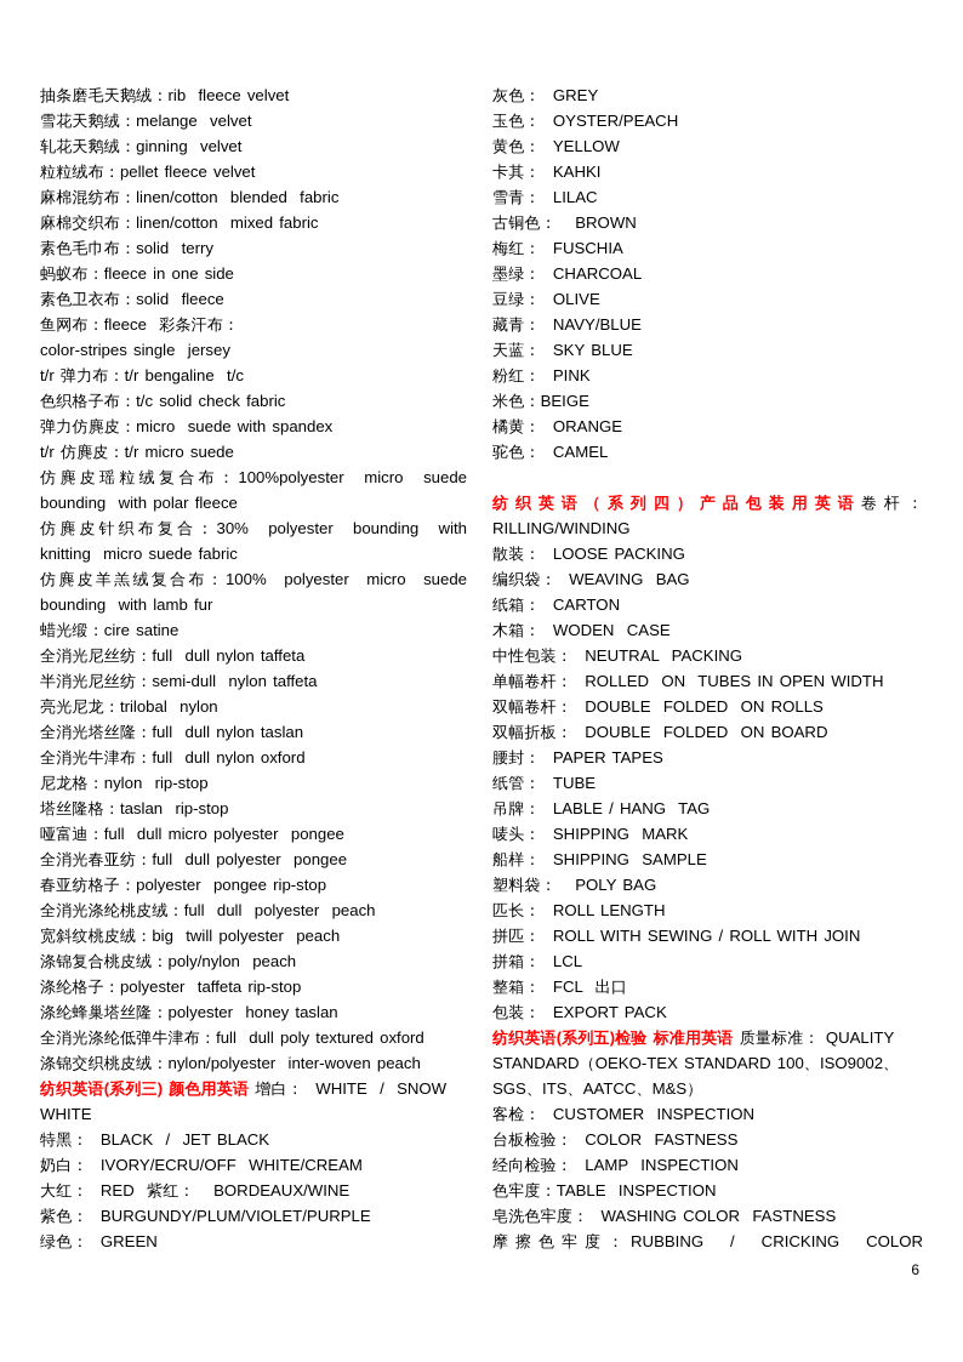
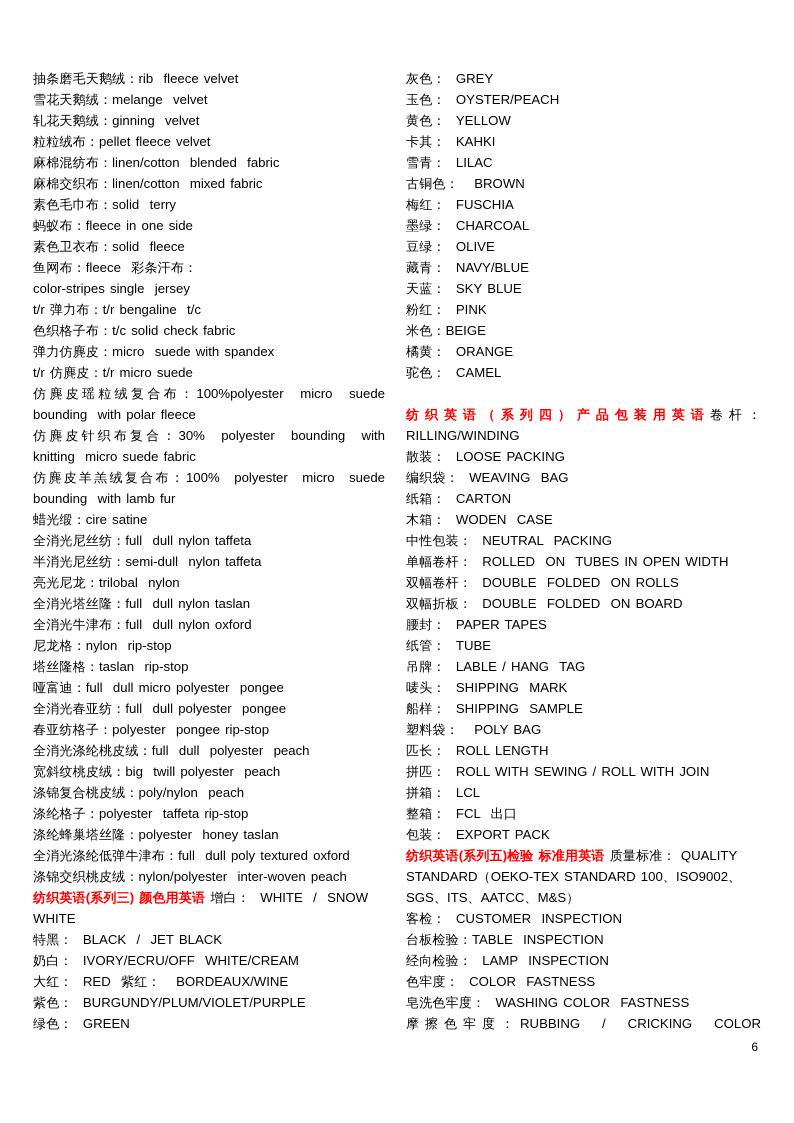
  抽条磨毛天鹅绒：rib fleece velvet
  雪花天鹅绒：melange velvet
  轧花天鹅绒：ginning velvet
  粒粒绒布：pellet fleece velvet
  麻棉混纺布：linen/cotton blended fabric
  麻棉交织布：linen/cotton mixed fabric
  素色毛巾布：solid terry
  蚂蚁布：fleece in one side
  素色卫衣布：solid fleece
  鱼网布：fleece 彩条汗布：
  color-stripes single jersey
  t/r 弹力布：t/r bengaline t/c
  色织格子布：t/c solid check fabric
  弹力仿麂皮：micro suede with spandex
  t/r 仿麂皮：t/r micro suede
  仿麂皮瑶粒绒复合布：100%polyester micro suede
  bounding with polar fleece
  仿麂皮针织布复合：30% polyester bounding with
  knitting micro suede fabric
  仿麂皮羊羔绒复合布：100% polyester micro suede
  bounding with lamb fur
  蜡光缎：cire satine
  全消光尼丝纺：full dull nylon taffeta
  半消光尼丝纺：semi-dull nylon taffeta
  亮光尼龙：trilobal nylon
  全消光塔丝隆：full dull nylon taslan
  全消光牛津布：full dull nylon oxford
  尼龙格：nylon rip-stop
  塔丝隆格：taslan rip-stop
  哑富迪：full dull micro polyester pongee
  全消光春亚纺：full dull polyester pongee
  春亚纺格子：polyester pongee rip-stop
  全消光涤纶桃皮绒：full dull polyester peach
  宽斜纹桃皮绒：big twill polyester peach
  涤锦复合桃皮绒：poly/nylon peach
  涤纶格子：polyester taffeta rip-stop
  涤纶蜂巢塔丝隆：polyester honey taslan
  全消光涤纶低弹牛津布：full dull poly textured oxford
  涤锦交织桃皮绒：nylon/polyester inter-woven peach
  纺织英语(系列三) 颜色用英语 增白： WHITE / SNOW
  WHITE
  特黑： BLACK / JET BLACK
  奶白： IVORY/ECRU/OFF WHITE/CREAM
  大红： RED 紫红： BORDEAUX/WINE
  紫色： BURGUNDY/PLUM/VIOLET/PURPLE
  绿色： GREEN
  灰色： GREY
  玉色： OYSTER/PEACH
  黄色： YELLOW
  卡其： KAHKI
  雪青： LILAC
  古铜色： BROWN
  梅红： FUSCHIA
  墨绿： CHARCOAL
  豆绿： OLIVE
  藏青： NAVY/BLUE
  天蓝： SKY BLUE
  粉红： PINK
  米色：BEIGE
  橘黄： ORANGE
  驼色： CAMEL
  纺织英语（系列四）产品包装用英语卷杆：
  RILLING/WINDING
  散装： LOOSE PACKING
  编织袋： WEAVING BAG
  纸箱： CARTON
  木箱： WODEN CASE
  中性包装： NEUTRAL PACKING
  单幅卷杆： ROLLED ON TUBES IN OPEN WIDTH
  双幅卷杆： DOUBLE FOLDED ON ROLLS
  双幅折板： DOUBLE FOLDED ON BOARD
  腰封： PAPER TAPES
  纸管： TUBE
  吊牌： LABLE / HANG TAG
  唛头： SHIPPING MARK
  船样： SHIPPING SAMPLE
  塑料袋： POLY BAG
  匹长： ROLL LENGTH
  拼匹： ROLL WITH SEWING / ROLL WITH JOIN
  拼箱： LCL
  整箱： FCL 出口
  包装： EXPORT PACK
  纺织英语(系列五)检验 标准用英语 质量标准： QUALITY
  STANDARD（OEKO-TEX STANDARD 100、ISO9002、
  SGS、ITS、AATCC、M&S）
  客检： CUSTOMER INSPECTION
- 台板检验： COLOR FASTNESS
+ 台板检验：TABLE INSPECTION
  经向检验： LAMP INSPECTION
- 色牢度：TABLE INSPECTION
+ 色牢度： COLOR FASTNESS
  皂洗色牢度： WASHING COLOR FASTNESS
  摩擦色牢度：RUBBING / CRICKING COLOR
  6
